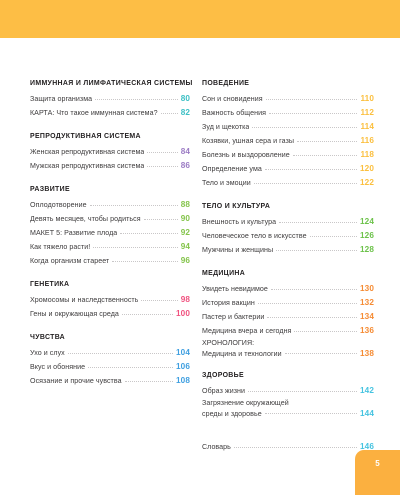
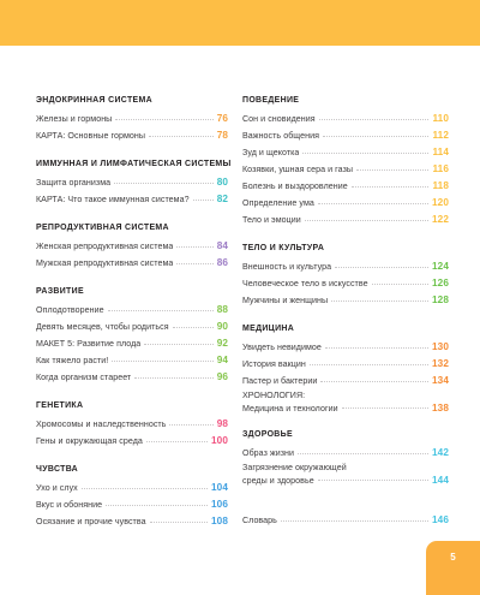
+ ЭНДОКРИННАЯ СИСТЕМА
+ Железы и гормоны
+ 76
+ КАРТА: Основные гормоны
+ 78
  ИММУННАЯ И ЛИМФАТИЧЕСКАЯ СИСТЕМЫ
  Защита организма
  80
  КАРТА: Что такое иммунная система?
  82
  РЕПРОДУКТИВНАЯ СИСТЕМА
  Женская репродуктивная система
  84
  Мужская репродуктивная система
  86
  РАЗВИТИЕ
  Оплодотворение
  88
  Девять месяцев, чтобы родиться
  90
  МАКЕТ 5: Развитие плода
  92
  Как тяжело расти!
  94
  Когда организм стареет
  96
  ГЕНЕТИКА
  Хромосомы и наследственность
  98
  Гены и окружающая среда
  100
  ЧУВСТВА
  Ухо и слух
  104
  Вкус и обоняние
  106
  Осязание и прочие чувства
  108
  ПОВЕДЕНИЕ
  Сон и сновидения
  110
  Важность общения
  112
  Зуд и щекотка
  114
  Козявки, ушная сера и газы
  116
  Болезнь и выздоровление
  118
  Определение ума
  120
  Тело и эмоции
  122
  ТЕЛО И КУЛЬТУРА
  Внешность и культура
  124
  Человеческое тело в искусстве
  126
  Мужчины и женщины
  128
  МЕДИЦИНА
  Увидеть невидимое
  130
  История вакцин
  132
  Пастер и бактерии
  134
- Медицина вчера и сегодня
- 136
  ХРОНОЛОГИЯ:
  Медицина и технологии
  138
  ЗДОРОВЬЕ
  Образ жизни
  142
  Загрязнение окружающей
  среды и здоровье
  144
  Словарь
  146
  5
